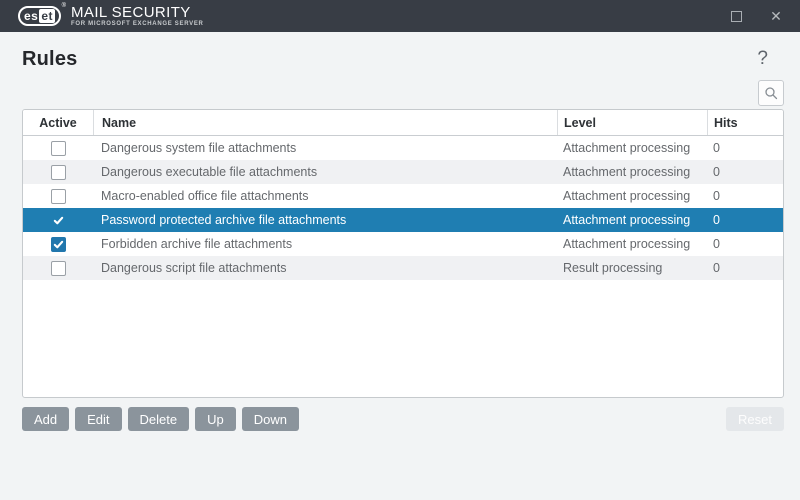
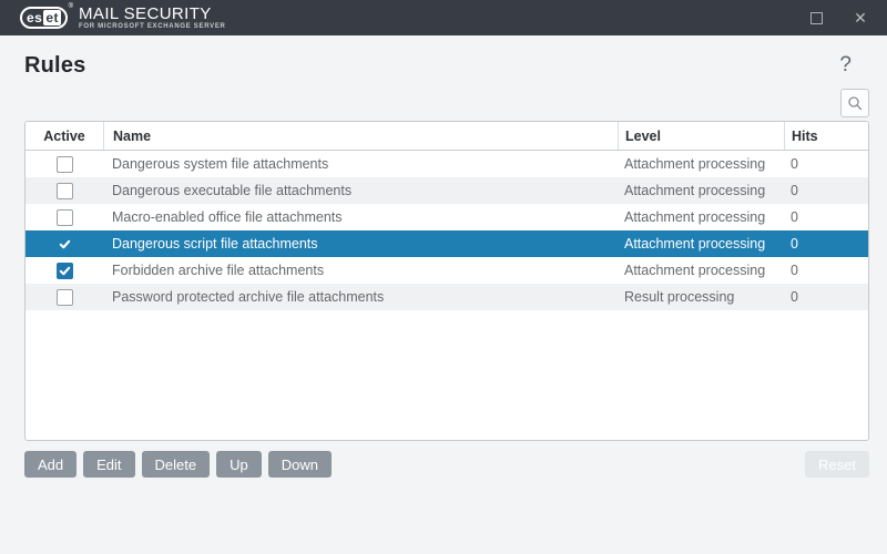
  es
  et
  MAIL SECURITY
  ✕
  Rules
  ?
  Active
  Name
  Level
  Hits
  Dangerous system file attachments
  Attachment processing
  0
  Dangerous executable file attachments
  Attachment processing
  0
  Macro-enabled office file attachments
  Attachment processing
  0
- Password protected archive file attachments
+ Dangerous script file attachments
  Attachment processing
  0
  Forbidden archive file attachments
  Attachment processing
  0
- Dangerous script file attachments
+ Password protected archive file attachments
  Result processing
  0
  Add
  Edit
  Delete
  Up
  Down
  Reset
